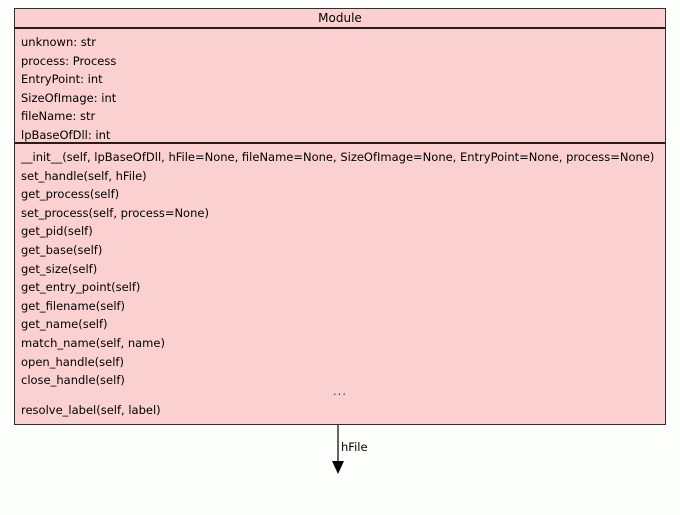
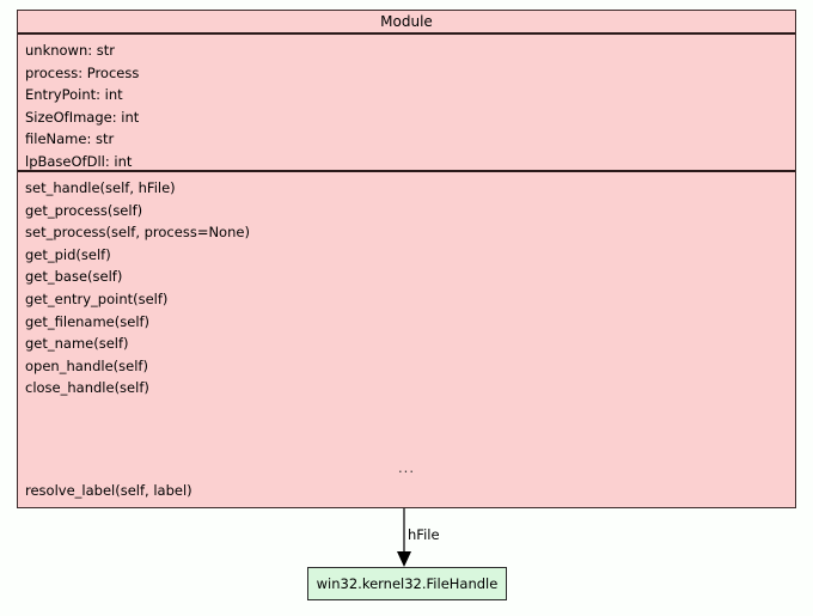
  Module
  unknown: str
  process: Process
  EntryPoint: int
  SizeOfImage: int
  fileName: str
  lpBaseOfDll: int
- __init__(self, lpBaseOfDll, hFile=None, fileName=None, SizeOfImage=None, EntryPoint=None, process=None)
  set_handle(self, hFile)
  get_process(self)
  set_process(self, process=None)
  get_pid(self)
  get_base(self)
- get_size(self)
  get_entry_point(self)
  get_filename(self)
  get_name(self)
- match_name(self, name)
  open_handle(self)
  close_handle(self)
  ...
  resolve_label(self, label)
  hFile
+ win32.kernel32.FileHandle
